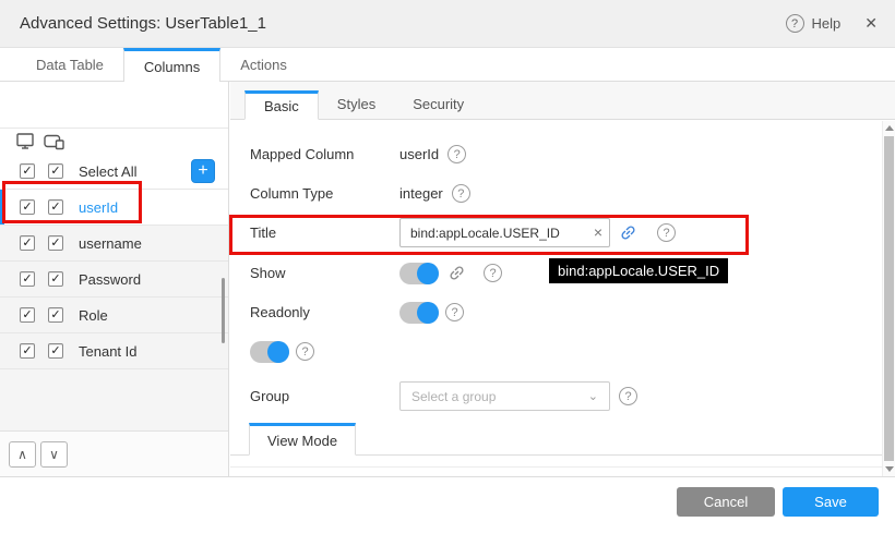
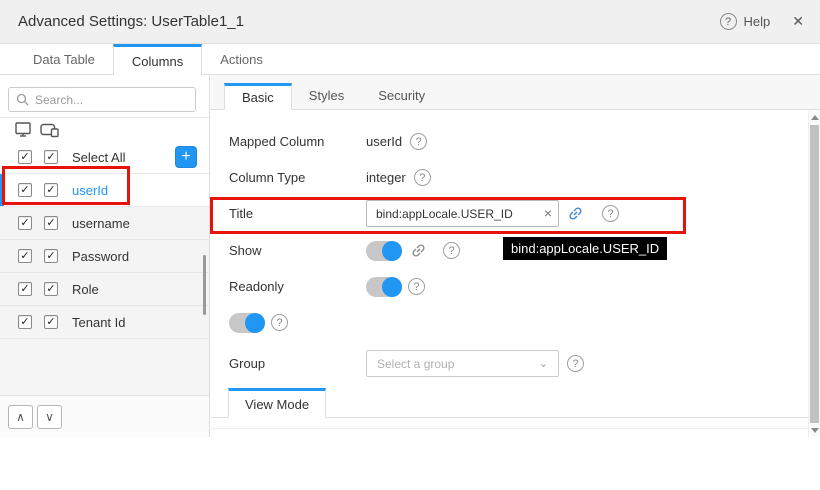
  Advanced Settings: UserTable1_1
  ?
  Help
  ✕
  Data Table
  Columns
  Actions
+ Search...
  ✓
  ✓
  Select All
  +
  ✓
  ✓
  userId
  ✓
  ✓
  username
  ✓
  ✓
  Password
  ✓
  ✓
  Role
  ✓
  ✓
  Tenant Id
  ∧
  ∨
  Basic
  Styles
  Security
  Mapped Column
  userId
  ?
  Column Type
  integer
  ?
  Title
  bind:appLocale.USER_ID
  ×
  ?
  Show
  ?
  Readonly
  ?
  ?
  Group
  Select a group
  ⌄
  ?
  View Mode
- Cancel
- Save
  bind:appLocale.USER_ID
